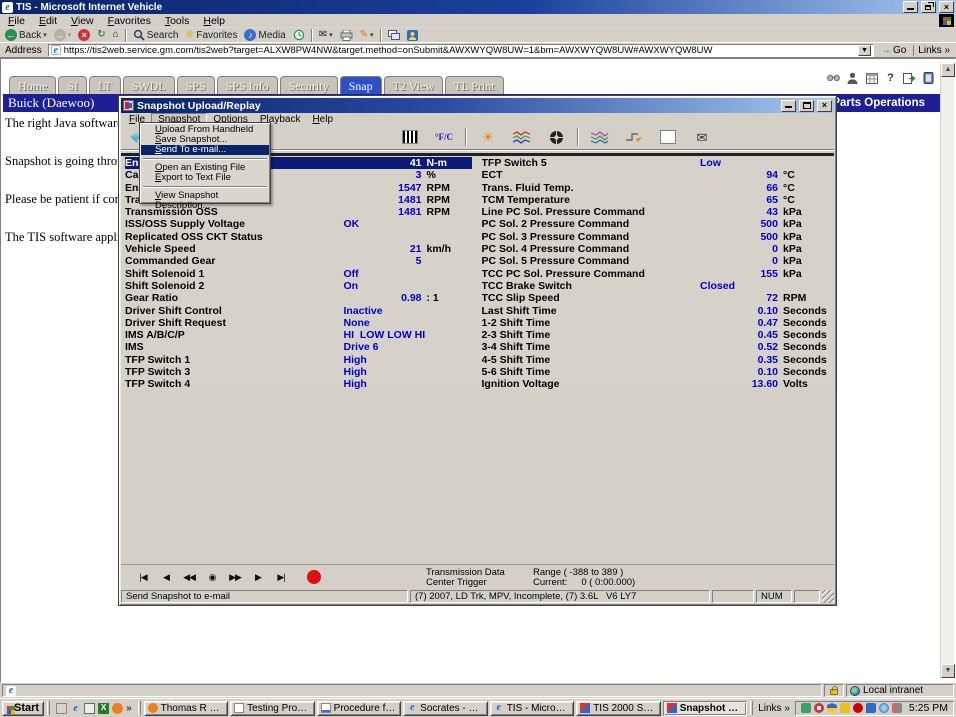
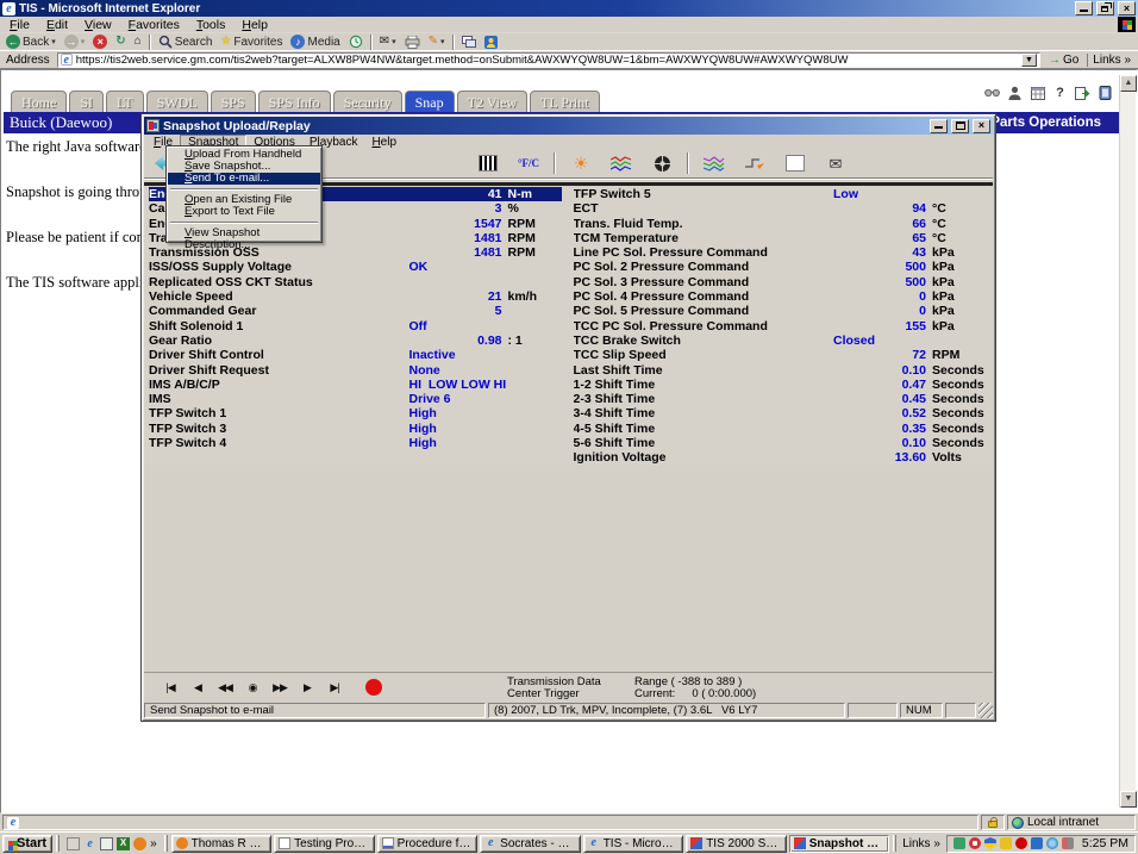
  e
- TIS - Microsoft Internet Vehicle
+ TIS - Microsoft Internet Explorer
  ×
  File
  Edit
  View
  Favorites
  Tools
  Help
  ←
  Back
  →
  ×
  ↻
  ⌂
  Search
  ★
  Favorites
  ♪
  Media
  ✉
  ✎
  Address
  e
  https://tis2web.service.gm.com/tis2web?target=ALXW8PW4NW&target.method=onSubmit&AWXWYQW8UW=1&bm=AWXWYQW8UW#AWXWYQW8UW
  →
  Go
  Links »
  Home
  SI
  LT
  SWDL
  SPS
  SPS Info
  Security
  Snap
  T2 View
  TL Print
  ?
  Buick (Daewoo)
  arts Operations
  The right Java softwar
  Snapshot is going thro
  Please be patient if co
  Snapshot Upload/Replay
  ×
  File
  Snapshot
  Options
  Playback
  Help
  °F/C
  ☀
  ✉
  41
  N-m
  3
  %
  1547
  RPM
  1481
  RPM
  Transmission OSS
  1481
  RPM
  ISS/OSS Supply Voltage
  OK
  Replicated OSS CKT Status
  Vehicle Speed
  21
  km/h
  Commanded Gear
  5
  Shift Solenoid 1
  Off
- Shift Solenoid 2
- On
  Gear Ratio
  0.98
  : 1
  Driver Shift Control
  Inactive
  Driver Shift Request
  None
  IMS A/B/C/P
  HI LOW LOW H
  IMS
  Drive 6
  TFP Switch 1
  High
  TFP Switch 3
  High
  TFP Switch 4
  High
  TFP Switch 5
  Low
  ECT
  94
  °C
  Trans. Fluid Temp.
  66
  °C
  TCM Temperature
  65
  °C
  Line PC Sol. Pressure Command
  43
  kPa
  PC Sol. 2 Pressure Command
  500
  kPa
  PC Sol. 3 Pressure Command
  500
  kPa
  PC Sol. 4 Pressure Command
  0
  kPa
  PC Sol. 5 Pressure Command
  0
  kPa
  TCC PC Sol. Pressure Command
  155
  kPa
  TCC Brake Switch
  Closed
  TCC Slip Speed
  72
  RPM
  Last Shift Time
  0.10
  Seconds
  1-2 Shift Time
  0.47
  Seconds
  2-3 Shift Time
  0.45
  Seconds
  3-4 Shift Time
  0.52
  Seconds
  4-5 Shift Time
  0.35
  Seconds
  5-6 Shift Time
  0.10
  Seconds
  Ignition Voltage
  13.60
  Volts
  |◀
  ◀
  ◀◀
  ◉
  ▶▶
  ▶
  ▶|
  Transmission Data
  Center Trigger
  Range ( -388 to 389 )
  Current: 0 ( 0:00.000)
  Send Snapshot to e-mail
- (7) 2007, LD Trk, MPV, Incomplete, (7) 3.6L V6 LY7
+ (8) 2007, LD Trk, MPV, Incomplete, (7) 3.6L V6 LY7
  NUM
  Upload From Handheld
  Save Snapshot...
  Send To e-mail...
  Open an Existing File
  Export to Text File
  View Snapshot Description...
  e
  Local intranet
  Start
  e
  X
  »
  Testing Proced
  Links »
  5:25 PM
